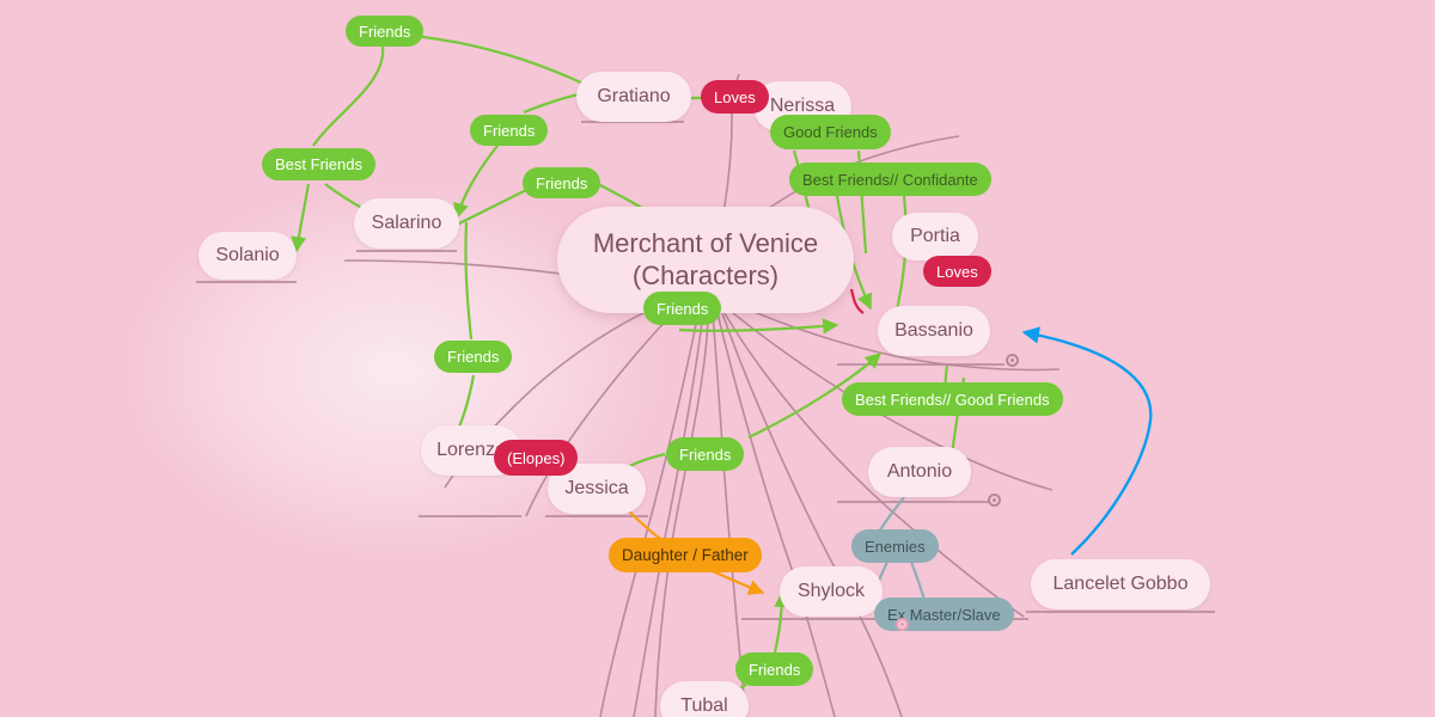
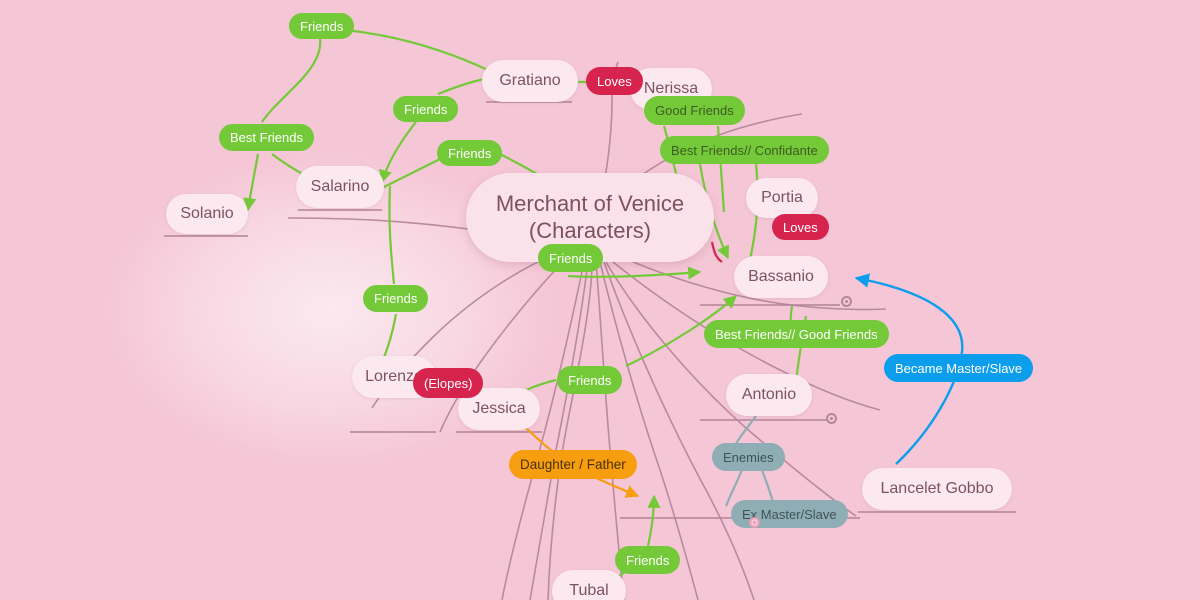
  Merchant of Venice
  (Characters)
  Solanio
  Salarino
  Gratiano
  Nerissa
  Portia
  Bassanio
  Antonio
  Lorenz
  Jessica
- Shylock
  Tubal
  Lancelet Gobbo
  Friends
  Best Friends
  Friends
  Friends
  Loves
  Good Friends
  Best Friends// Confidante
  Loves
  Friends
  Friends
  (Elopes)
  Friends
  Best Friends// Good Friends
+ Became Master/Slave
  Daughter / Father
  Enemies
  Ex Master/Slave
  Friends
